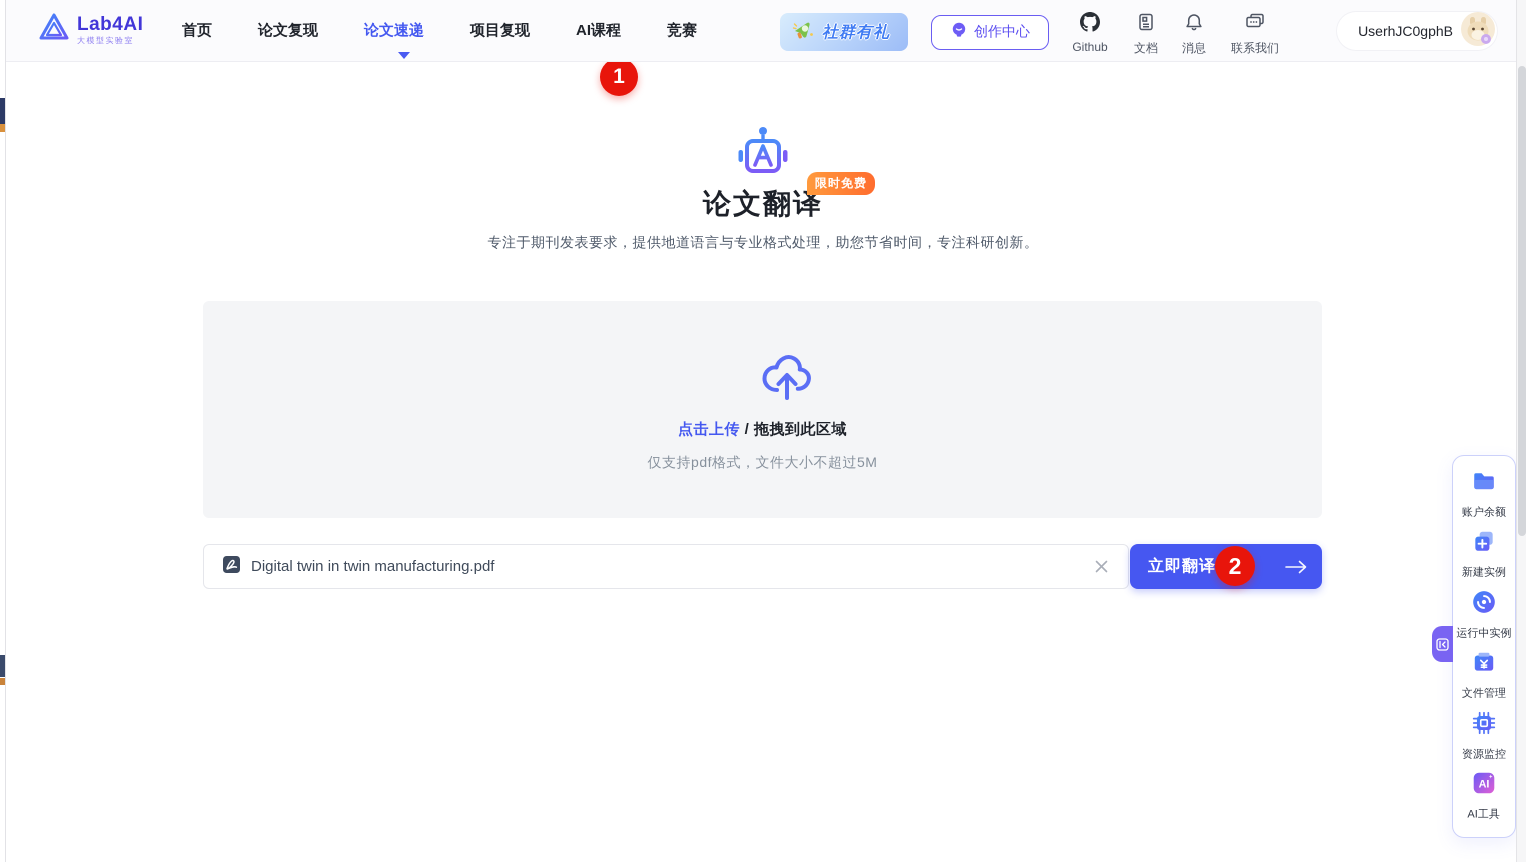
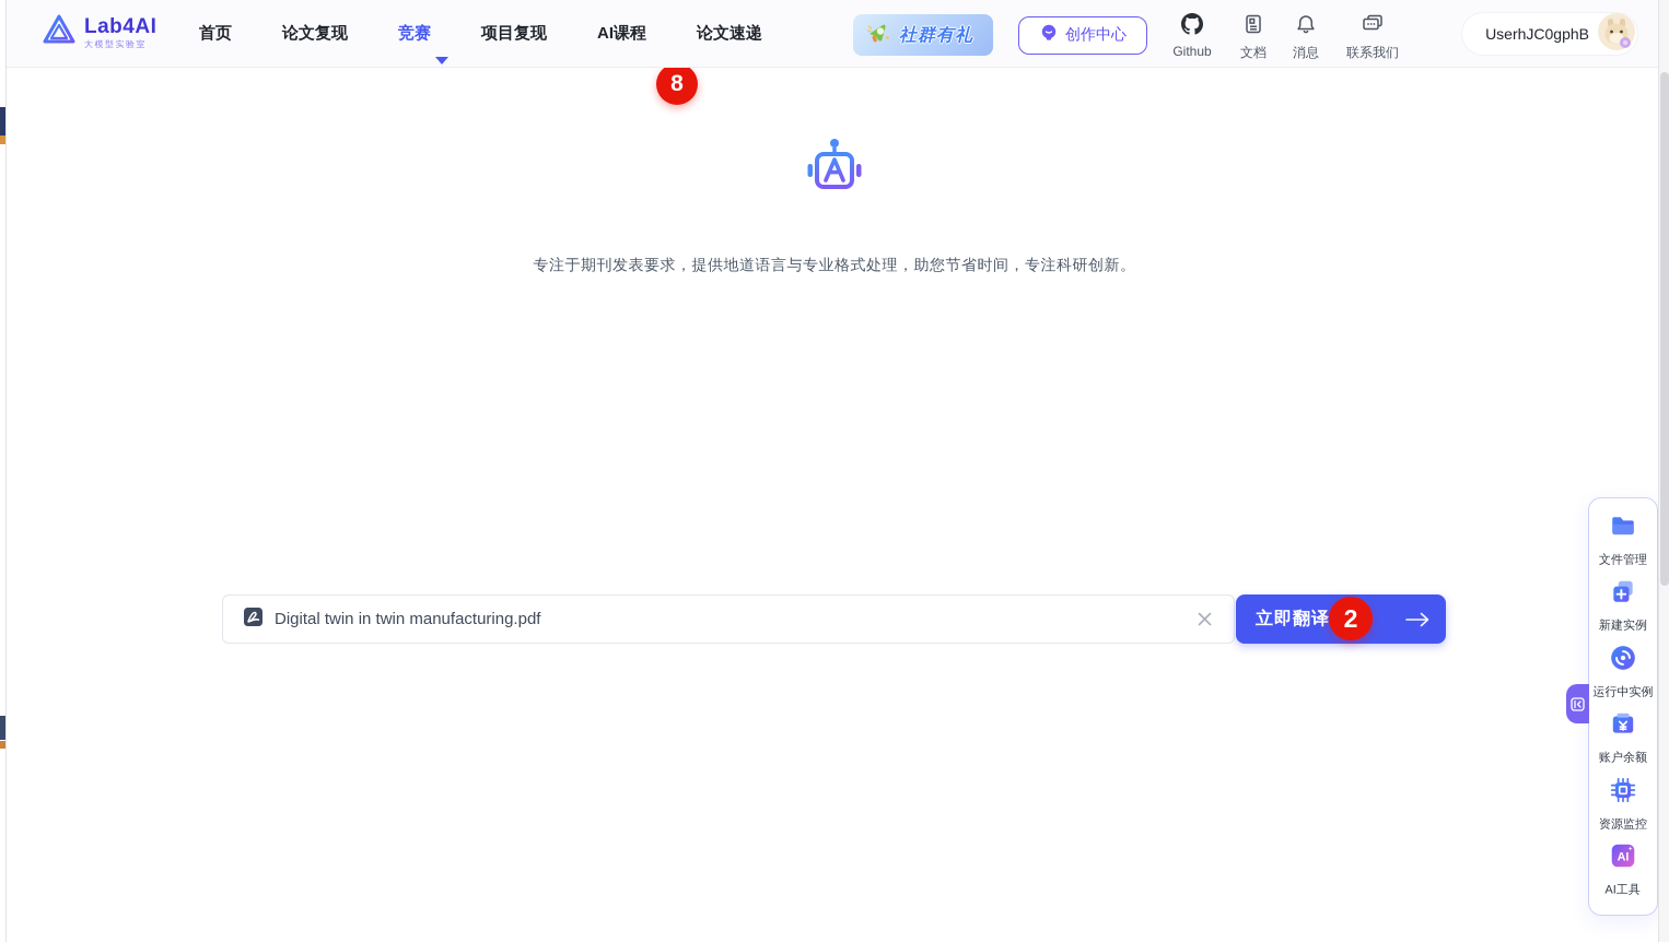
  Lab4AI
  大模型实验室
  首页
  论文复现
- 论文速递
+ 竞赛
  项目复现
  AI课程
- 竞赛
+ 论文速递
  社群有礼
  创作中心
  Github
  文档
  消息
  联系我们
  UserhJC0gphB
- 论文翻译
- 限时免费
  专注于期刊发表要求，提供地道语言与专业格式处理，助您节省时间，专注科研创新。
- 点击上传 / 拖拽到此区域
- 仅支持pdf格式，文件大小不超过5M
- 1
+ 8
  Digital twin in twin manufacturing.pdf
  立即翻译
  2
- 账户余额
+ 文件管理
  新建实例
  运行中实例
- 文件管理
+ 账户余额
  资源监控
  AI
  AI工具
